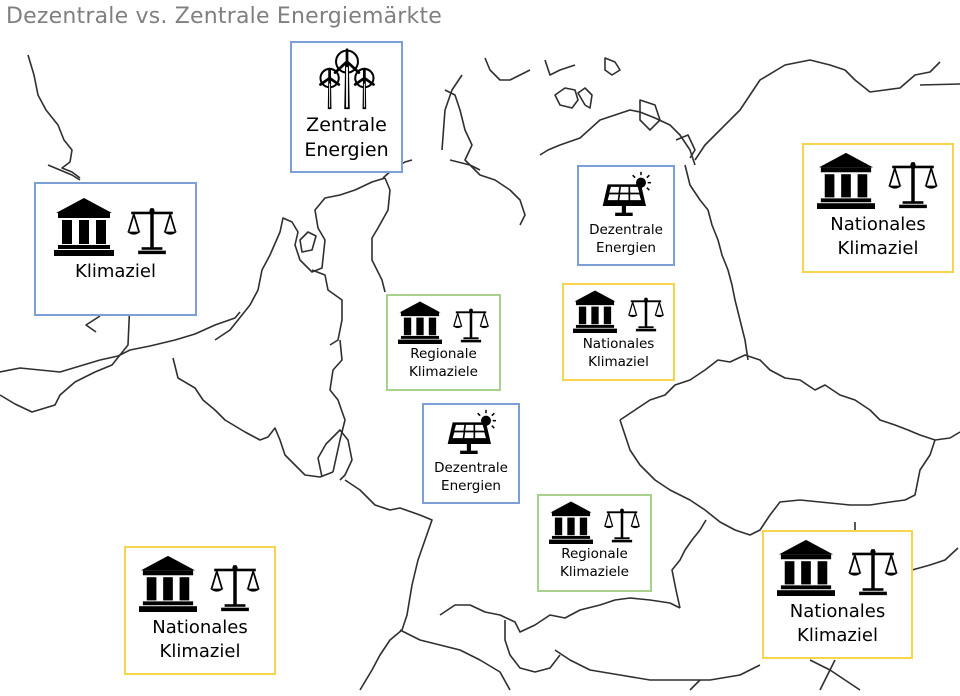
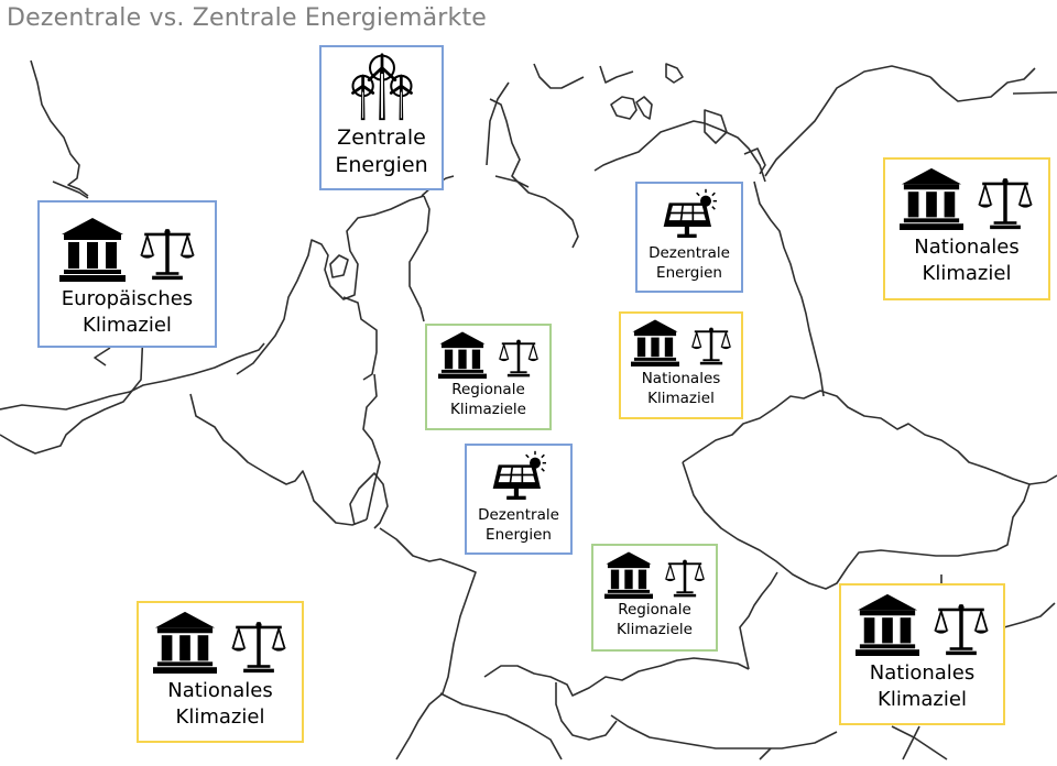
  Dezentrale vs. Zentrale Energiemärkte
  Zentrale
  Energien
+ Europäisches
  Klimaziel
  Dezentrale
  Energien
  Nationales
  Klimaziel
  Regionale
  Klimaziele
  Nationales
  Klimaziel
  Dezentrale
  Energien
  Regionale
  Klimaziele
  Nationales
  Klimaziel
  Nationales
  Klimaziel
